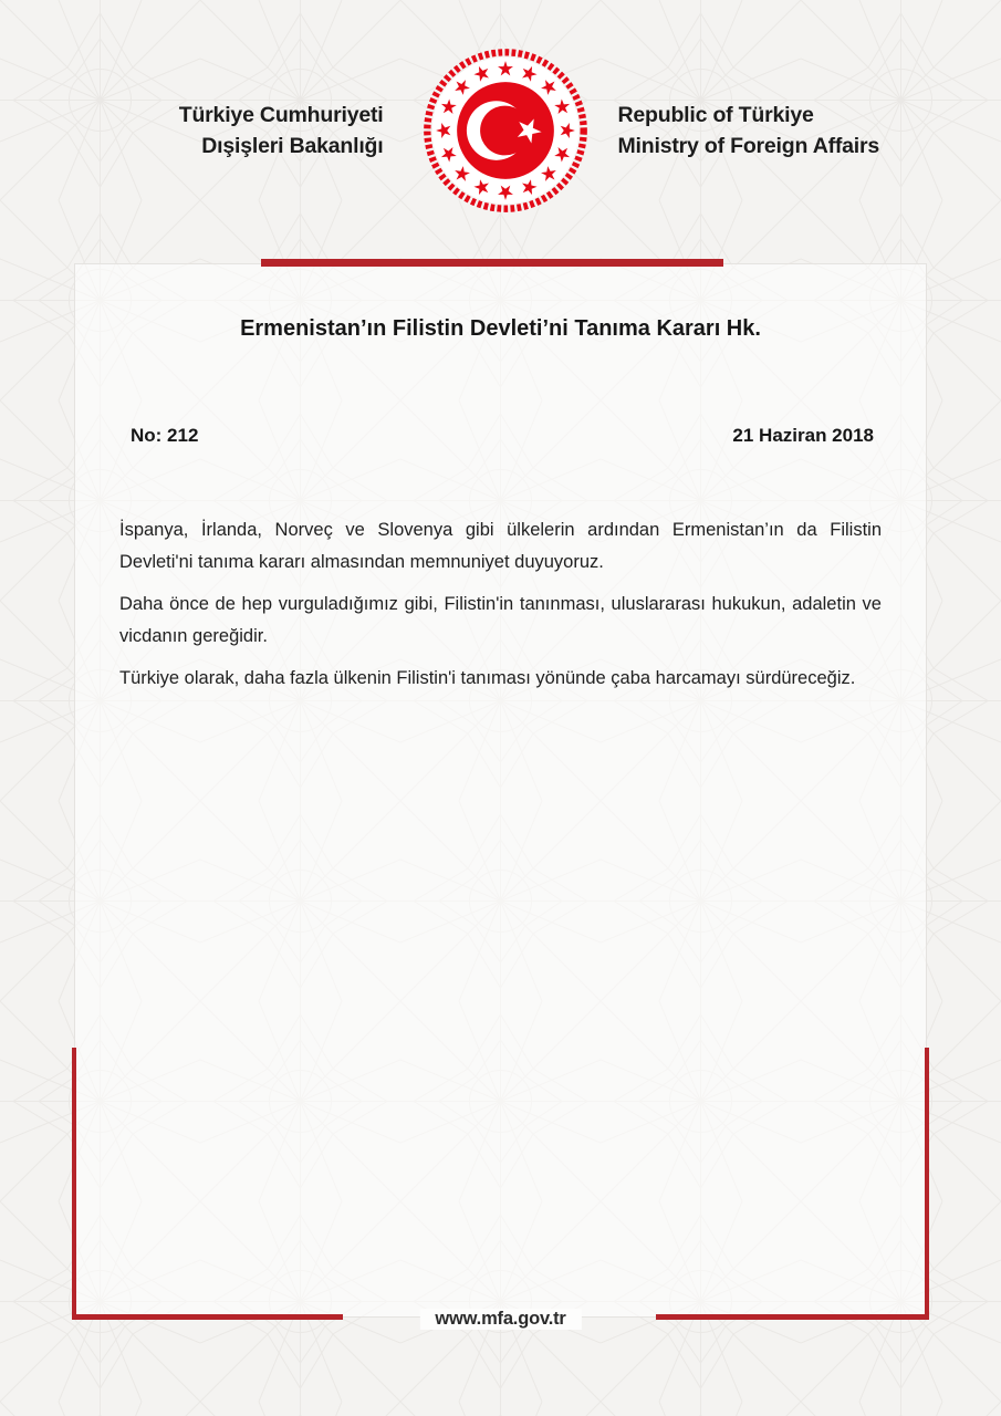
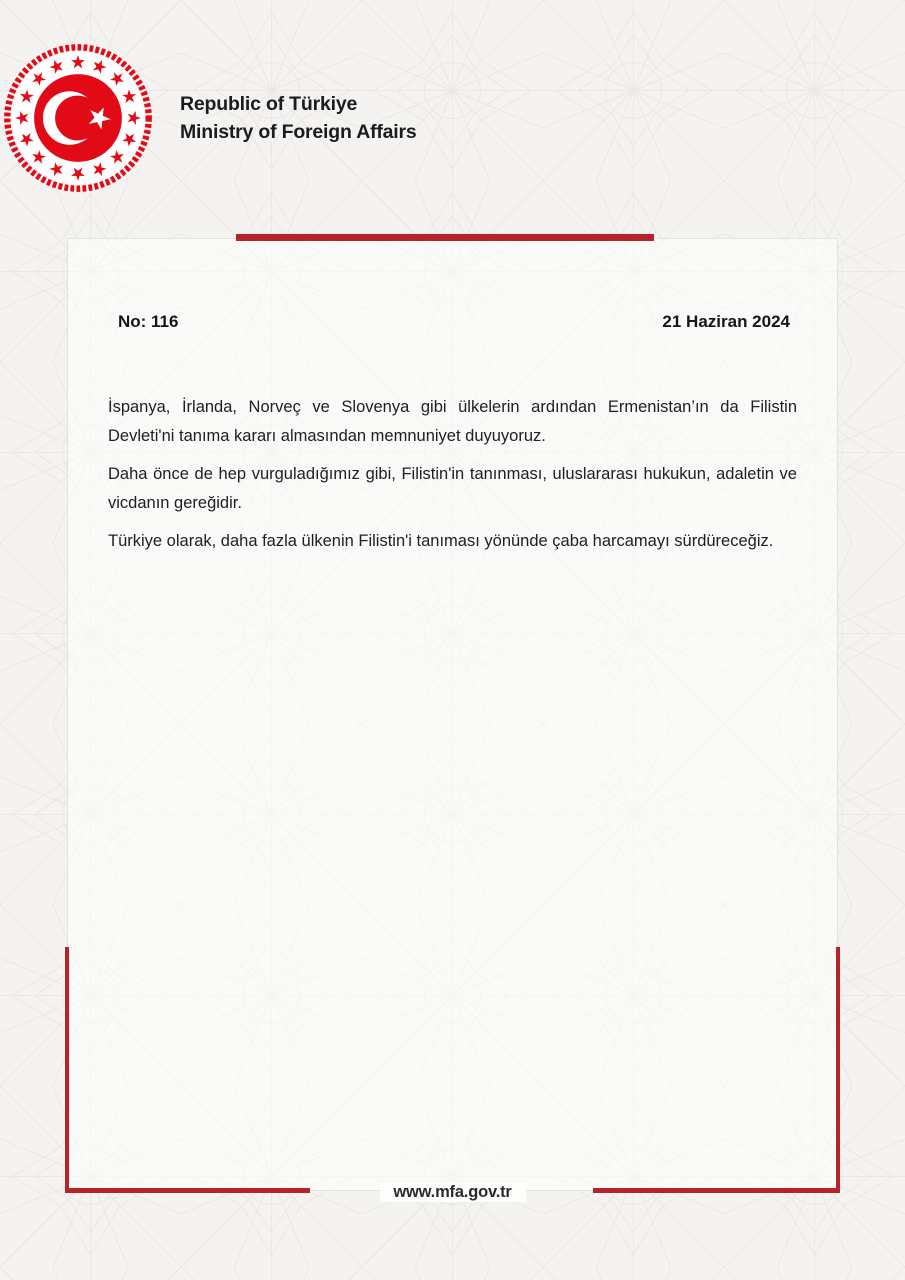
- Türkiye Cumhuriyeti
- Dışişleri Bakanlığı
  Republic of Türkiye
  Ministry of Foreign Affairs
- Ermenistan’ın Filistin Devleti’ni Tanıma Kararı Hk.
- No: 212
+ No: 116
- 21 Haziran 2018
+ 21 Haziran 2024
  İspanya, İrlanda, Norveç ve Slovenya gibi ülkelerin ardından Ermenistan’ın da Filistin Devleti'ni tanıma kararı almasından memnuniyet duyuyoruz.
  Daha önce de hep vurguladığımız gibi, Filistin'in tanınması, uluslararası hukukun, adaletin ve vicdanın gereğidir.
  Türkiye olarak, daha fazla ülkenin Filistin'i tanıması yönünde çaba harcamayı sürdüreceğiz.
  www.mfa.gov.tr
